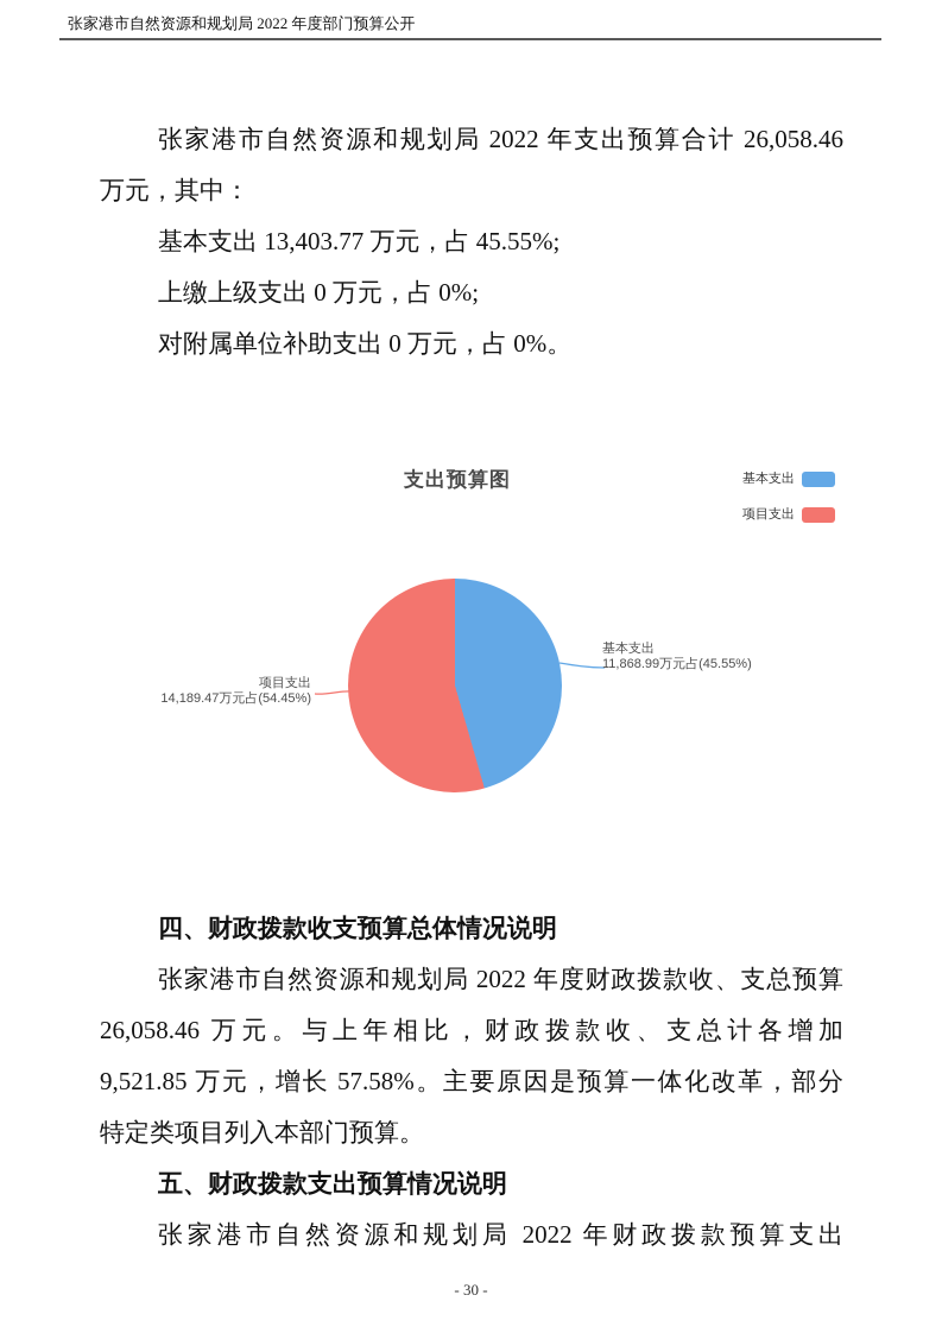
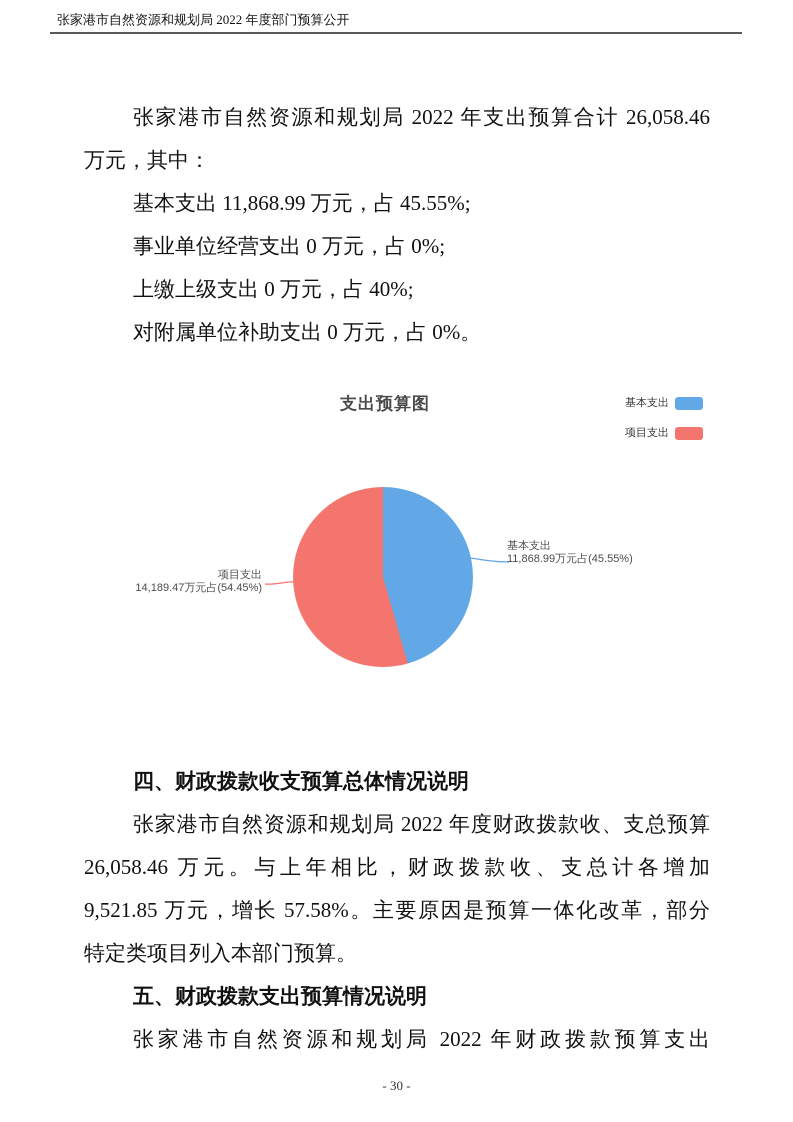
  张家港市自然资源和规划局 2022 年度部门预算公开
  张家港市自然资源和规划局 2022 年支出预算合计 26,058.46
  万元，其中：
- 基本支出 13,403.77 万元，占 45.55%;
+ 基本支出 11,868.99 万元，占 45.55%;
+ 事业单位经营支出 0 万元，占 0%;
- 上缴上级支出 0 万元，占 0%;
+ 上缴上级支出 0 万元，占 40%;
  对附属单位补助支出 0 万元，占 0%。
  支出预算图
  基本支出
  项目支出
  基本支出
  11,868.99万元占(45.55%)
  项目支出
  14,189.47万元占(54.45%)
  四、财政拨款收支预算总体情况说明
  张家港市自然资源和规划局 2022 年度财政拨款收、支总预算
  26,058.46 万元。与上年相比，财政拨款收、支总计各增加
  9,521.85 万元，增长 57.58%。主要原因是预算一体化改革，部分
  特定类项目列入本部门预算。
  五、财政拨款支出预算情况说明
  张家港市自然资源和规划局 2022 年财政拨款预算支出
  - 30 -
